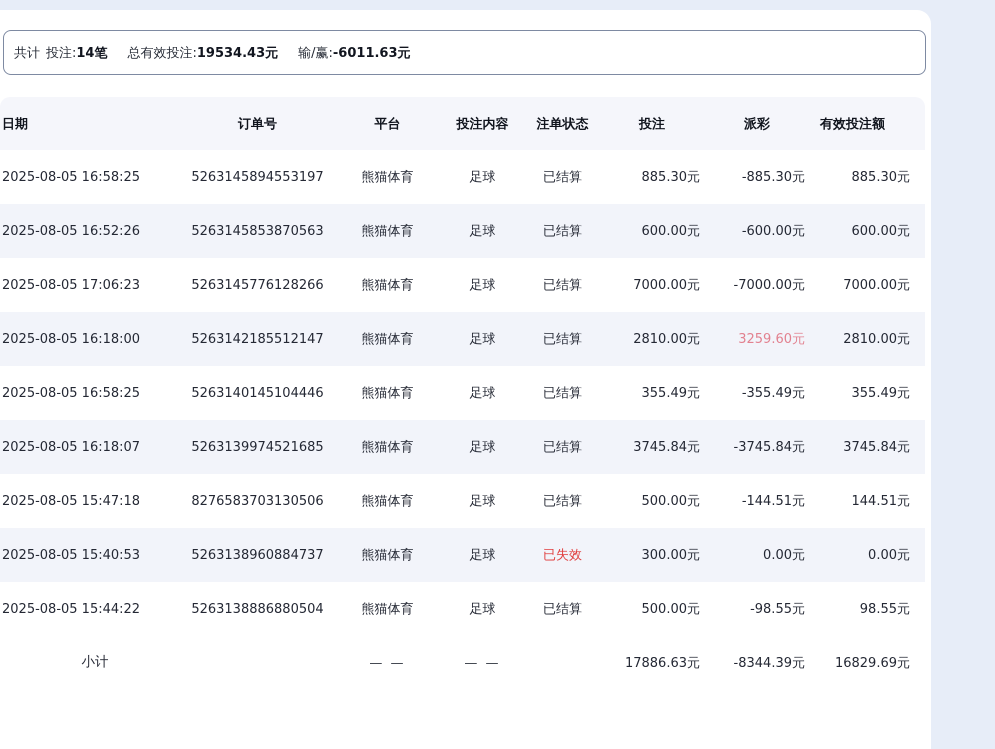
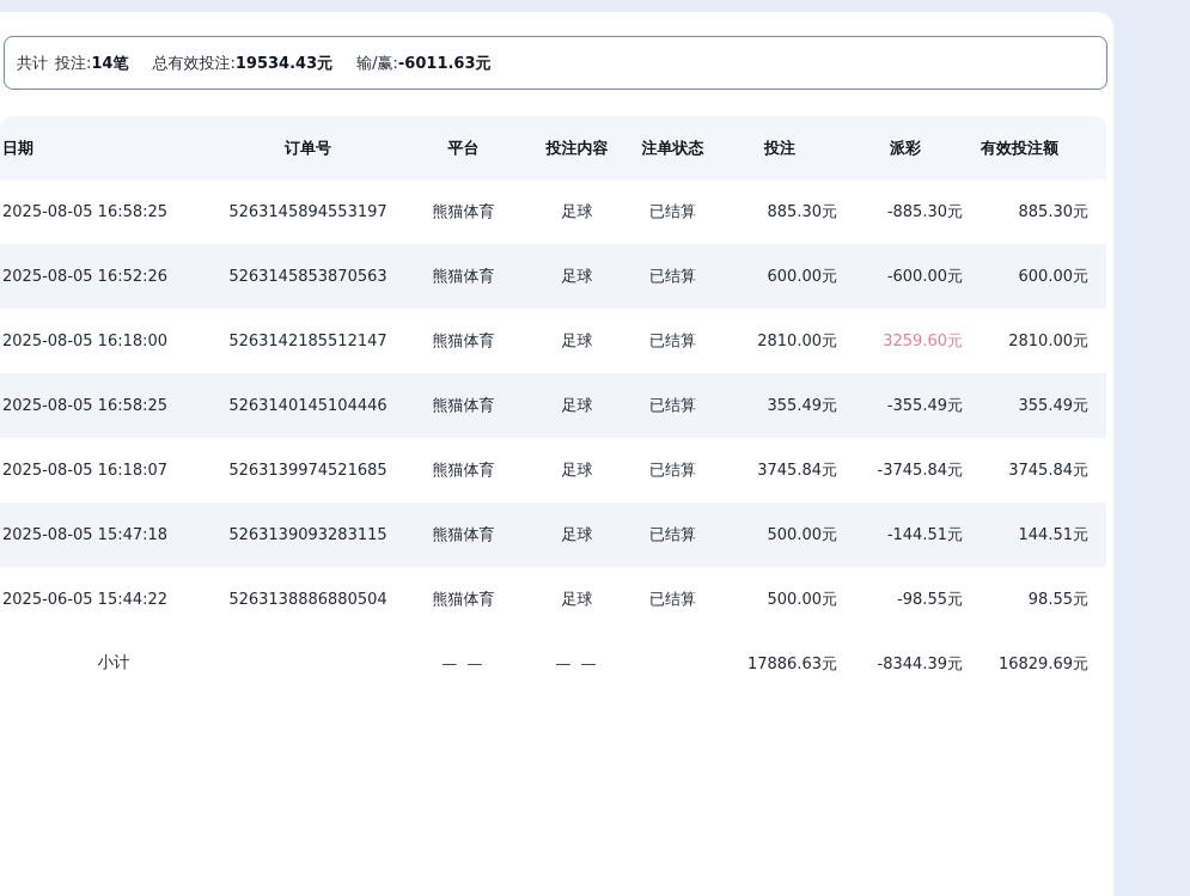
  共计
  投注:14笔
  总有效投注:19534.43元
  输/赢:-6011.63元
  日期	订单号	平台	投注内容	注单状态	投注	派彩	有效投注额
  2025-08-05 16:58:25	5263145894553197	熊猫体育	足球	已结算	885.30元	-885.30元	885.30元
  2025-08-05 16:52:26	5263145853870563	熊猫体育	足球	已结算	600.00元	-600.00元	600.00元
- 2025-08-05 17:06:23	5263145776128266	熊猫体育	足球	已结算	7000.00元	-7000.00元	7000.00元
  2025-08-05 16:18:00	5263142185512147	熊猫体育	足球	已结算	2810.00元	3259.60元	2810.00元
  2025-08-05 16:58:25	5263140145104446	熊猫体育	足球	已结算	355.49元	-355.49元	355.49元
  2025-08-05 16:18:07	5263139974521685	熊猫体育	足球	已结算	3745.84元	-3745.84元	3745.84元
- 2025-08-05 15:47:18	8276583703130506	熊猫体育	足球	已结算	500.00元	-144.51元	144.51元
+ 2025-08-05 15:47:18	5263139093283115	熊猫体育	足球	已结算	500.00元	-144.51元	144.51元
- 2025-08-05 15:40:53	5263138960884737	熊猫体育	足球	已失效	300.00元	0.00元	0.00元
- 2025-08-05 15:44:22	5263138886880504	熊猫体育	足球	已结算	500.00元	-98.55元	98.55元
+ 2025-06-05 15:44:22	5263138886880504	熊猫体育	足球	已结算	500.00元	-98.55元	98.55元
  小计		— —	— —		17886.63元	-8344.39元	16829.69元
